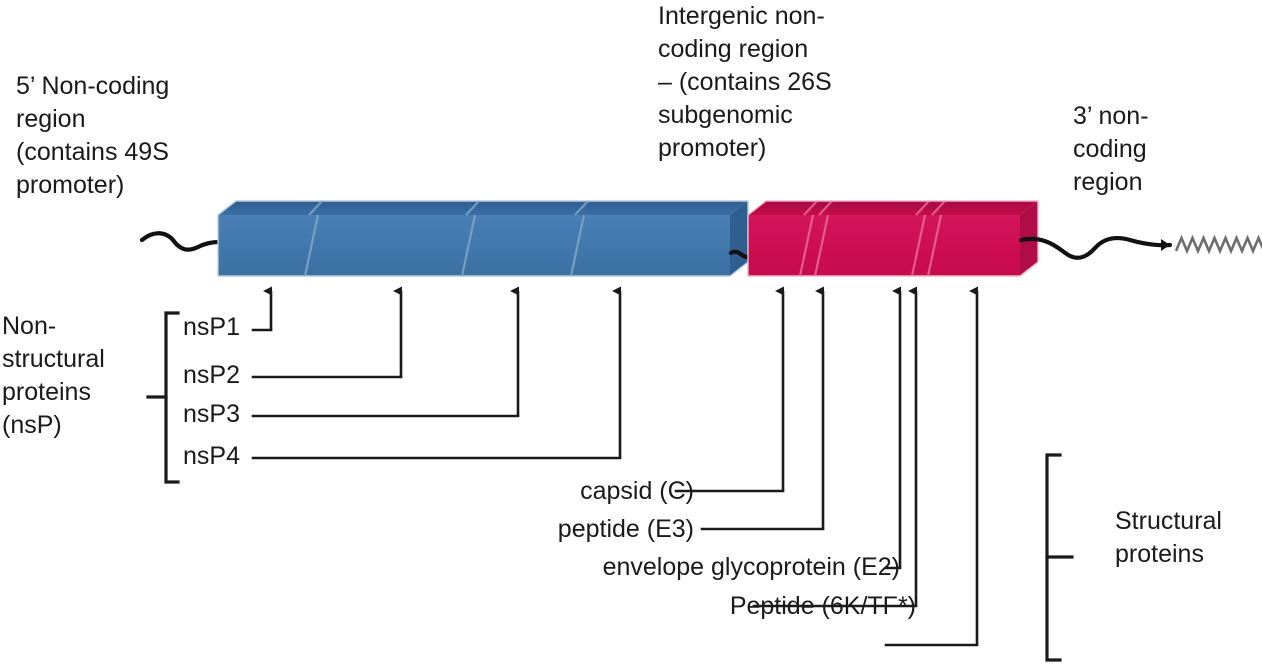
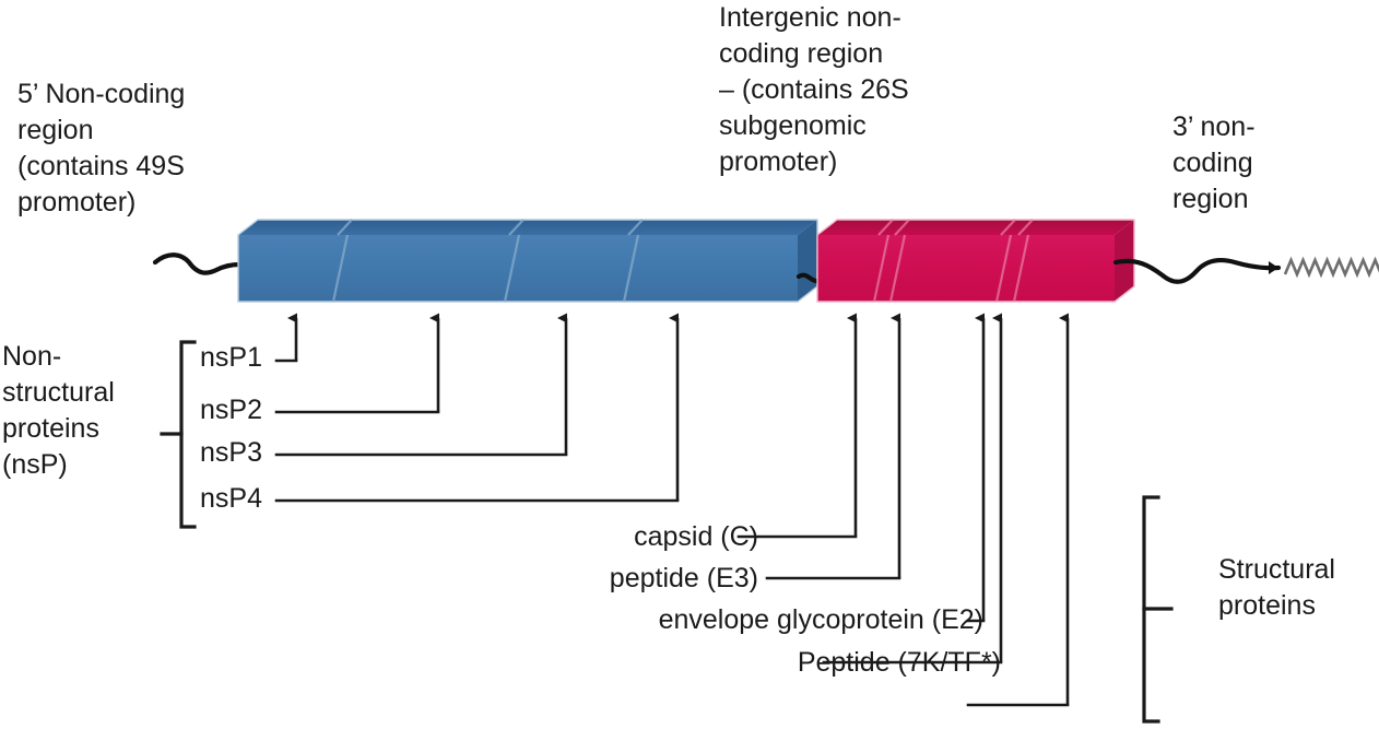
  5’ Non-coding
  region
  (contains 49S
  promoter)
  Intergenic non-
  coding region
  – (contains 26S
  subgenomic
  promoter)
  3’ non-
  coding
  region
  Non-
  structural
  proteins
  (nsP)
  Structural
  proteins
  nsP1
  nsP2
  nsP3
  nsP4
  capsid (C)
  peptide (E3)
  envelope glycoprotein (E2)
- Peptide (6K/TF*)
+ Peptide (7K/TF*)
